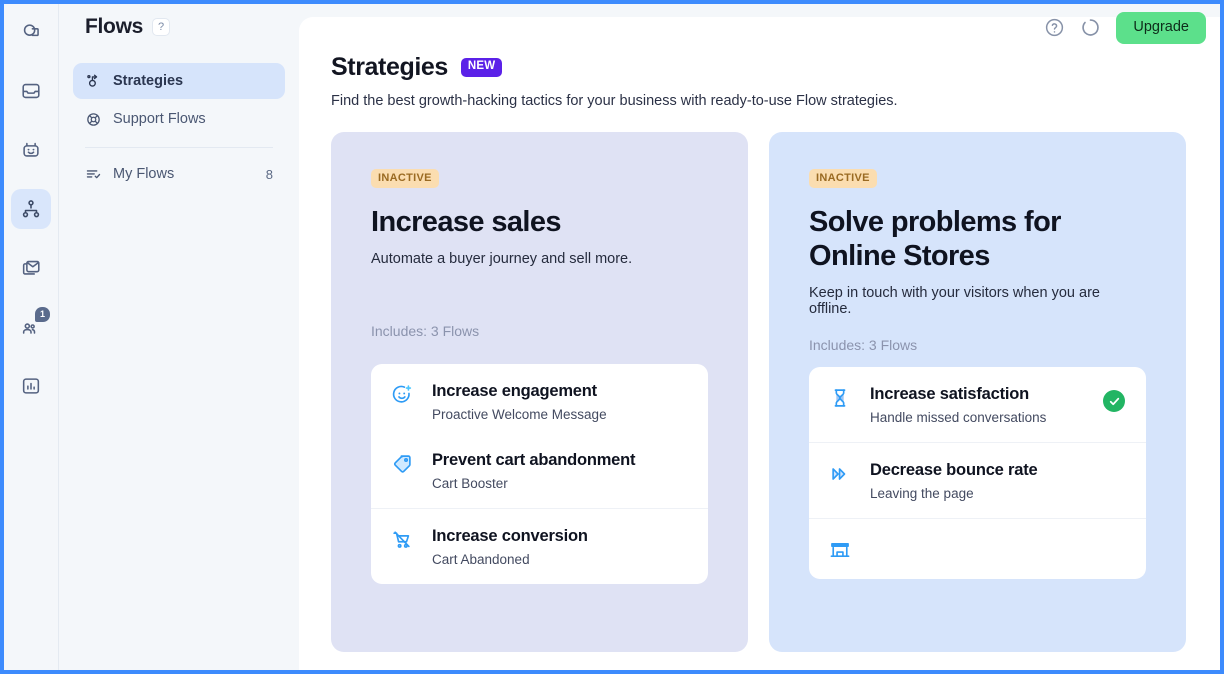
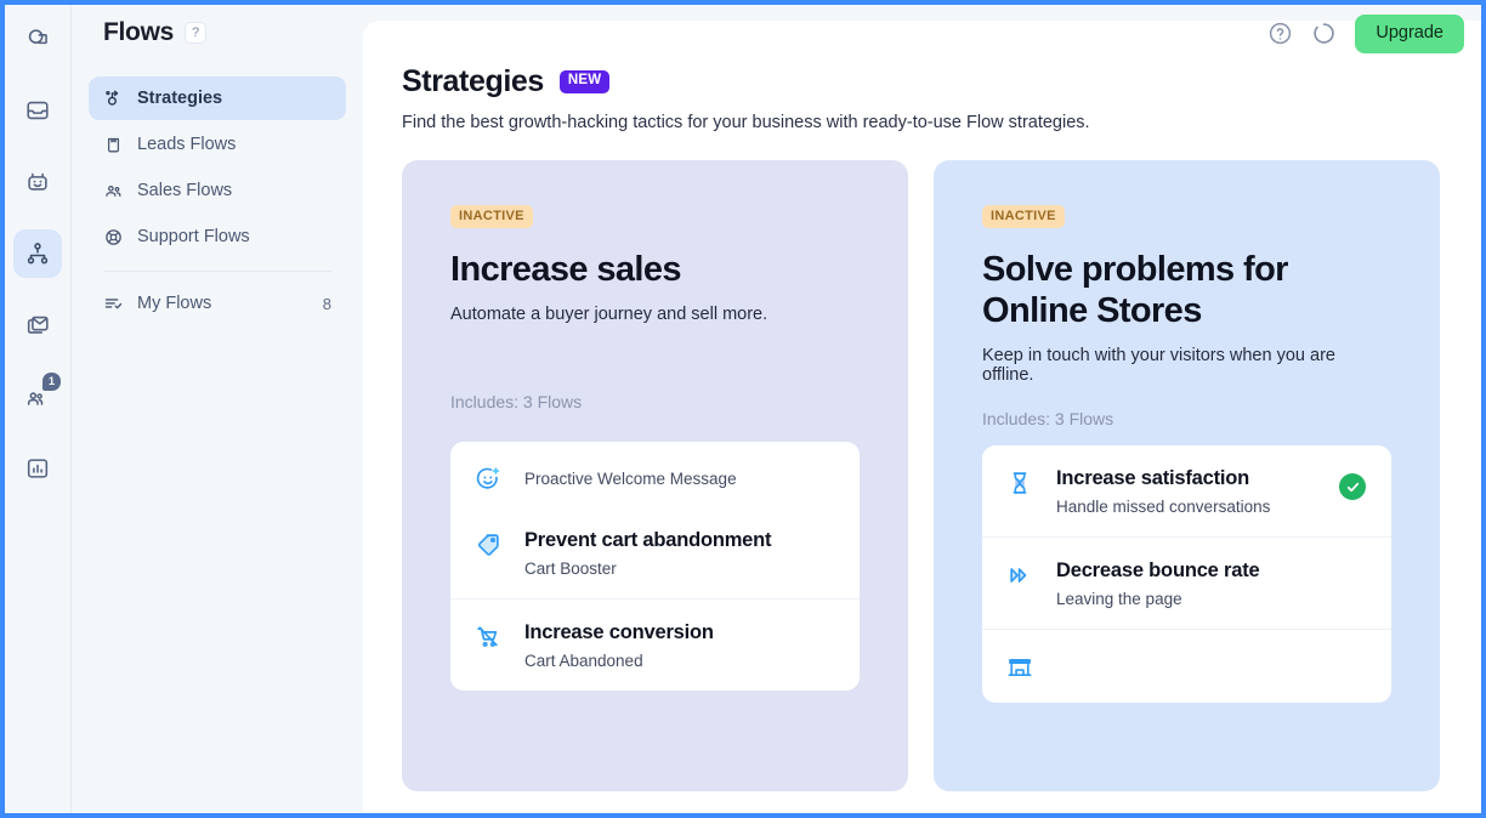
  1
  Flows
  ?
  Strategies
+ Leads Flows
+ Sales Flows
  Support Flows
  My Flows
  8
  Upgrade
  Strategies
  NEW
  Find the best growth-hacking tactics for your business with ready-to-use Flow strategies.
  INACTIVE
  Increase sales
  Automate a buyer journey and sell more.
  Includes: 3 Flows
- Increase engagement
  Proactive Welcome Message
  Prevent cart abandonment
  Cart Booster
  Increase conversion
  Cart Abandoned
  INACTIVE
  Solve problems for Online Stores
  Keep in touch with your visitors when you are offline.
  Includes: 3 Flows
  Increase satisfaction
  Handle missed conversations
  Decrease bounce rate
  Leaving the page
